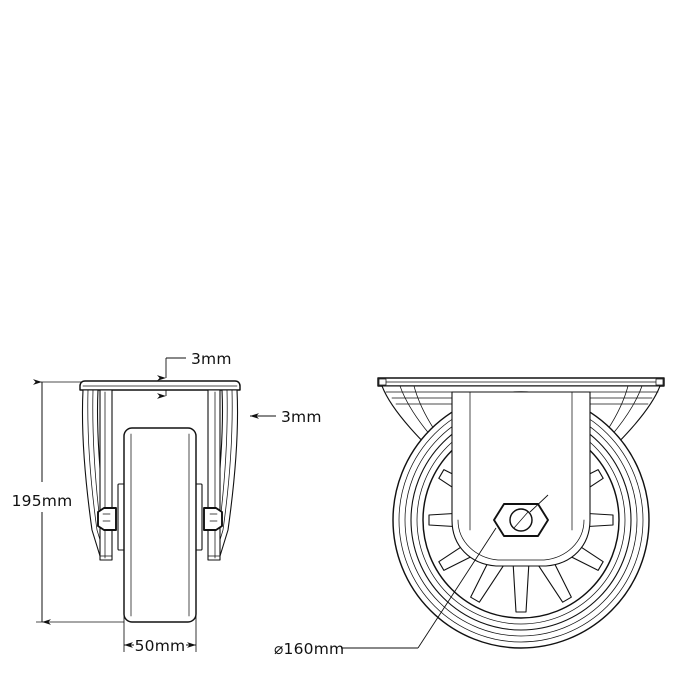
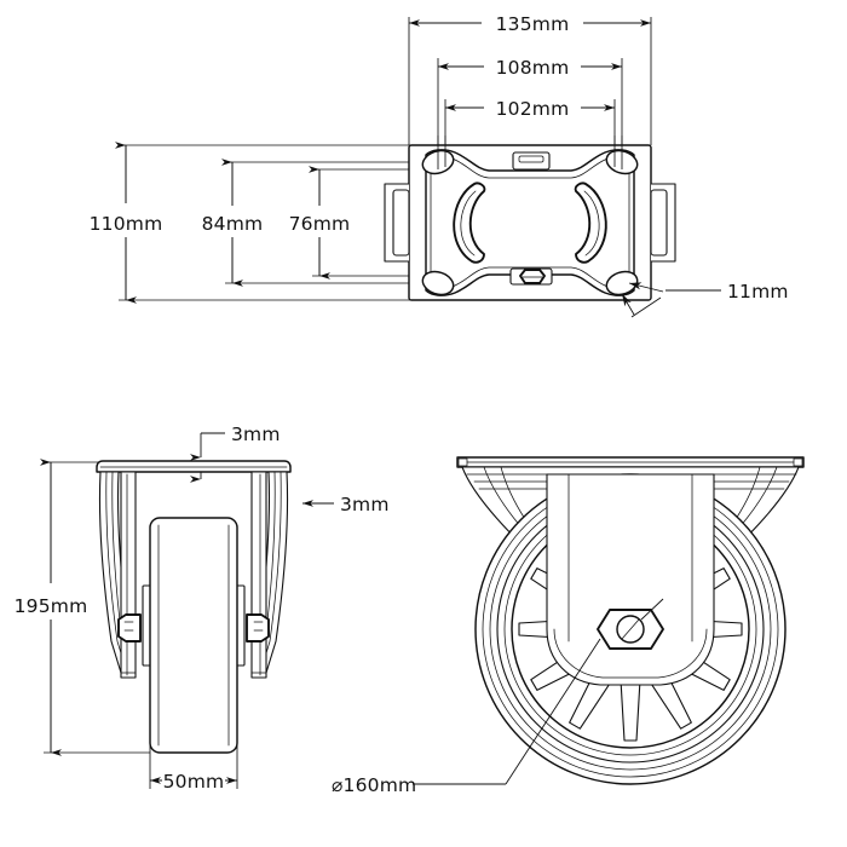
+ 135mm
+ 108mm
+ 102mm
+ 110mm
+ 84mm
+ 76mm
+ 11mm
  3mm
  3mm
  195mm
  50mm
  ⌀160mm
